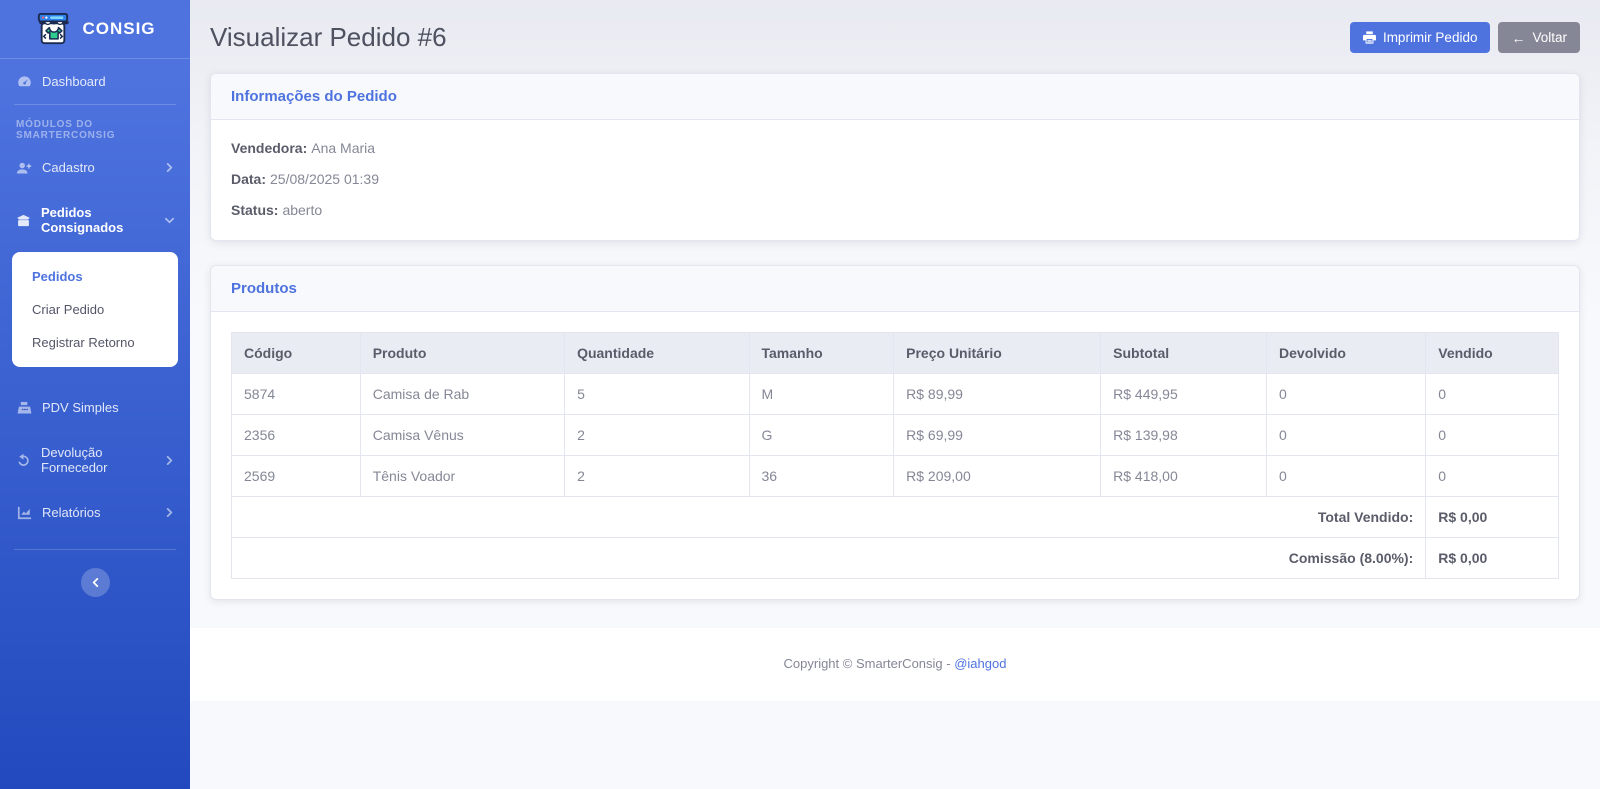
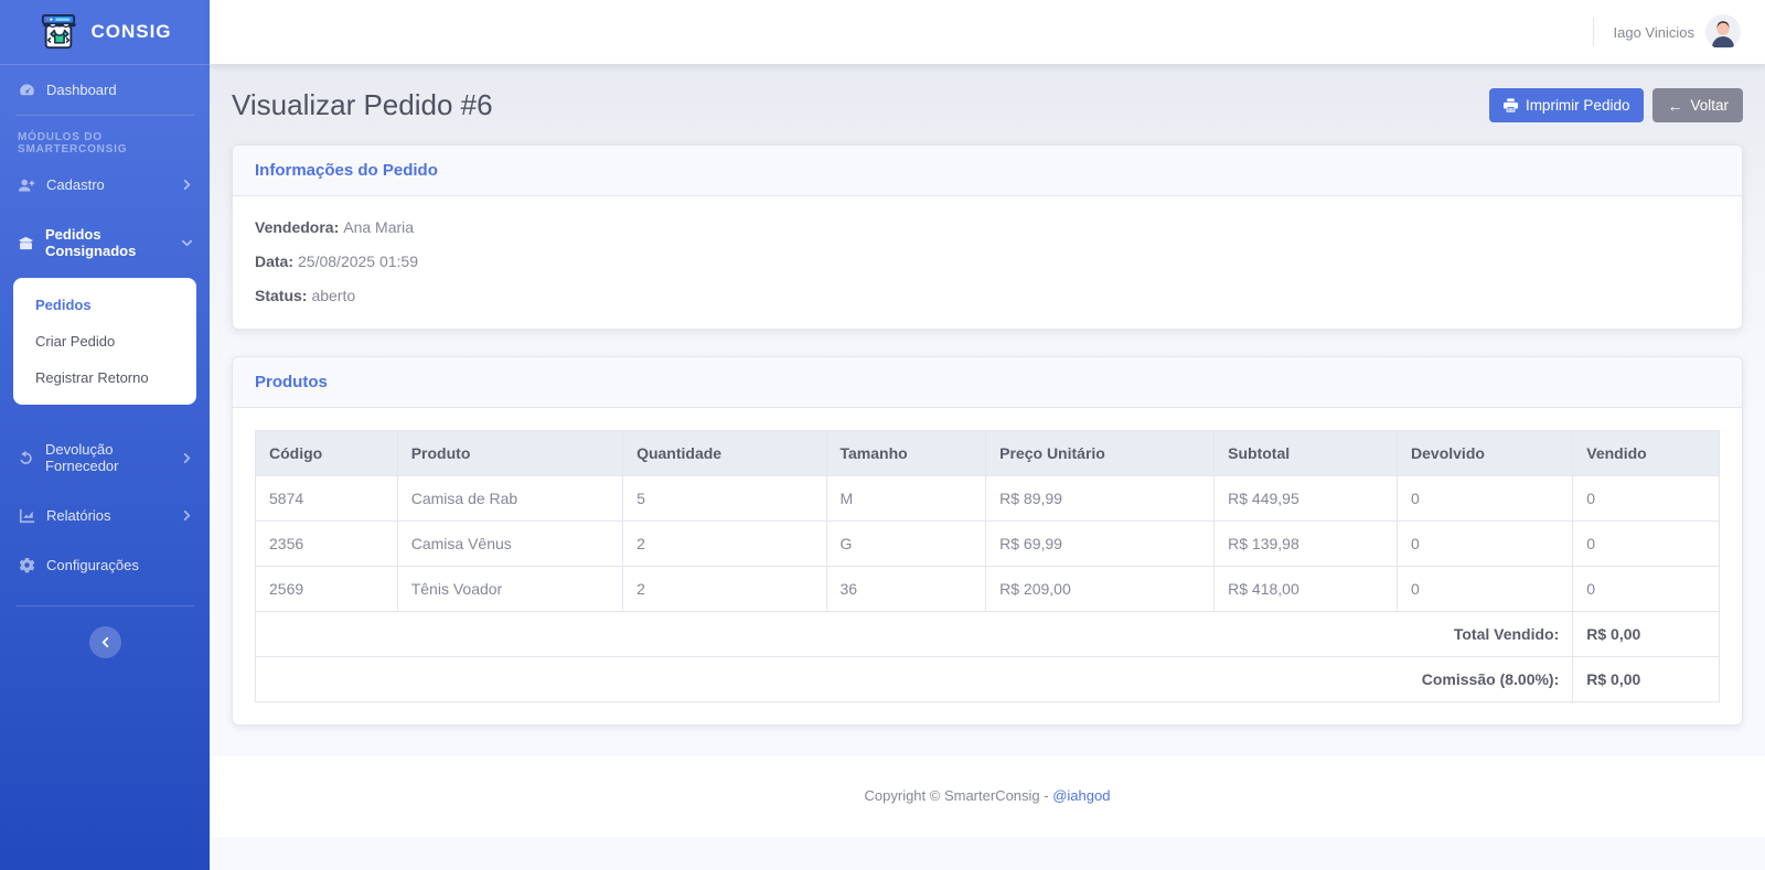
  CONSIG
  Dashboard
  MÓDULOS DO SMARTERCONSIG
  Cadastro
  Pedidos Consignados
  Pedidos
  Criar Pedido
  Registrar Retorno
- PDV Simples
  Devolução Fornecedor
  Relatórios
+ Configurações
+ Iago Vinicios
  Visualizar Pedido #6
  Imprimir Pedido
  ←
  Voltar
  Informações do Pedido
  Vendedora: Ana Maria
- Data: 25/08/2025 01:39
+ Data: 25/08/2025 01:59
  Status: aberto
  Produtos
  Código	Produto	Quantidade	Tamanho	Preço Unitário	Subtotal	Devolvido	Vendido
  5874	Camisa de Rab	5	M	R$ 89,99	R$ 449,95	0	0
  2356	Camisa Vênus	2	G	R$ 69,99	R$ 139,98	0	0
  2569	Tênis Voador	2	36	R$ 209,00	R$ 418,00	0	0
  Total Vendido:	R$ 0,00
  Comissão (8.00%):	R$ 0,00
  Copyright © SmarterConsig - @iahgod
